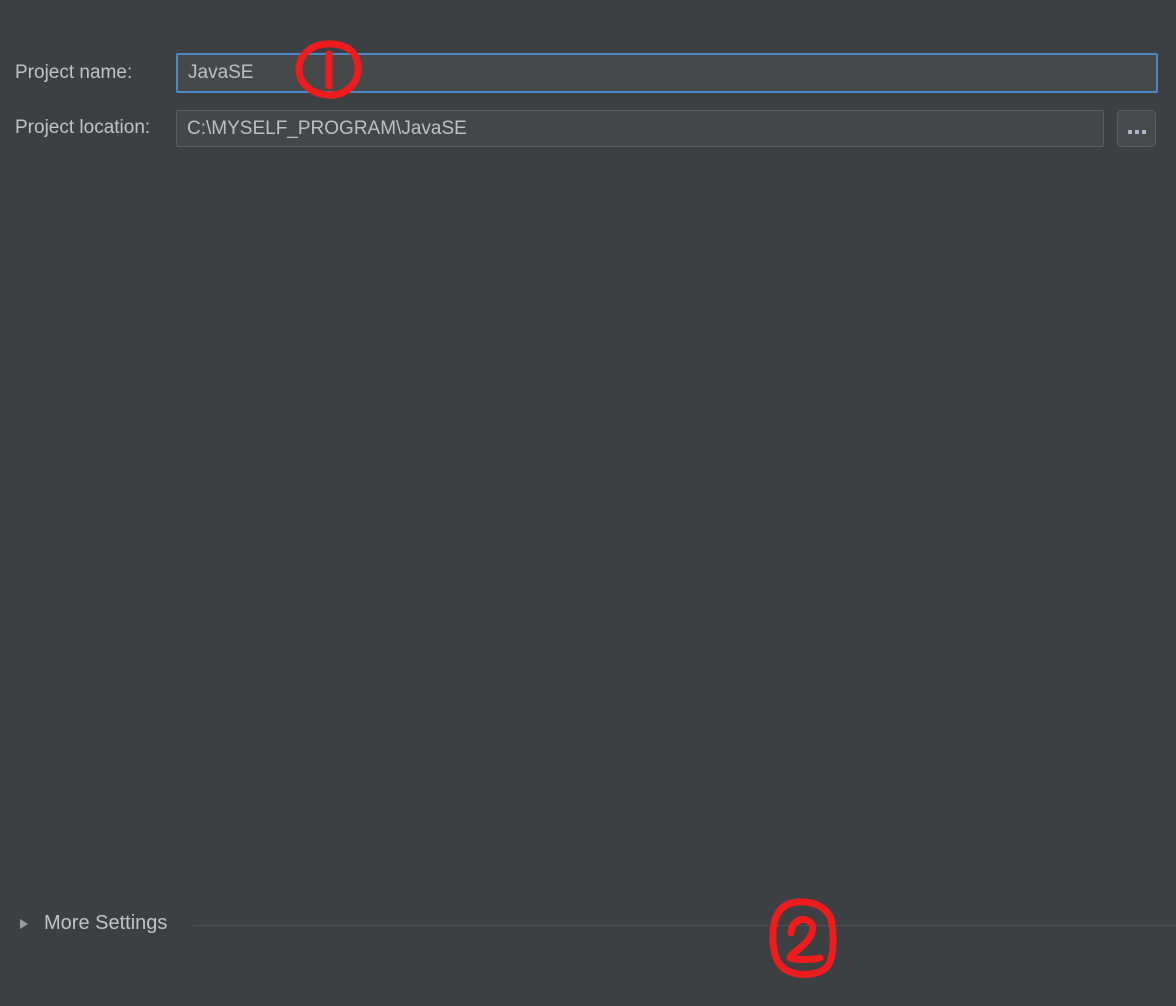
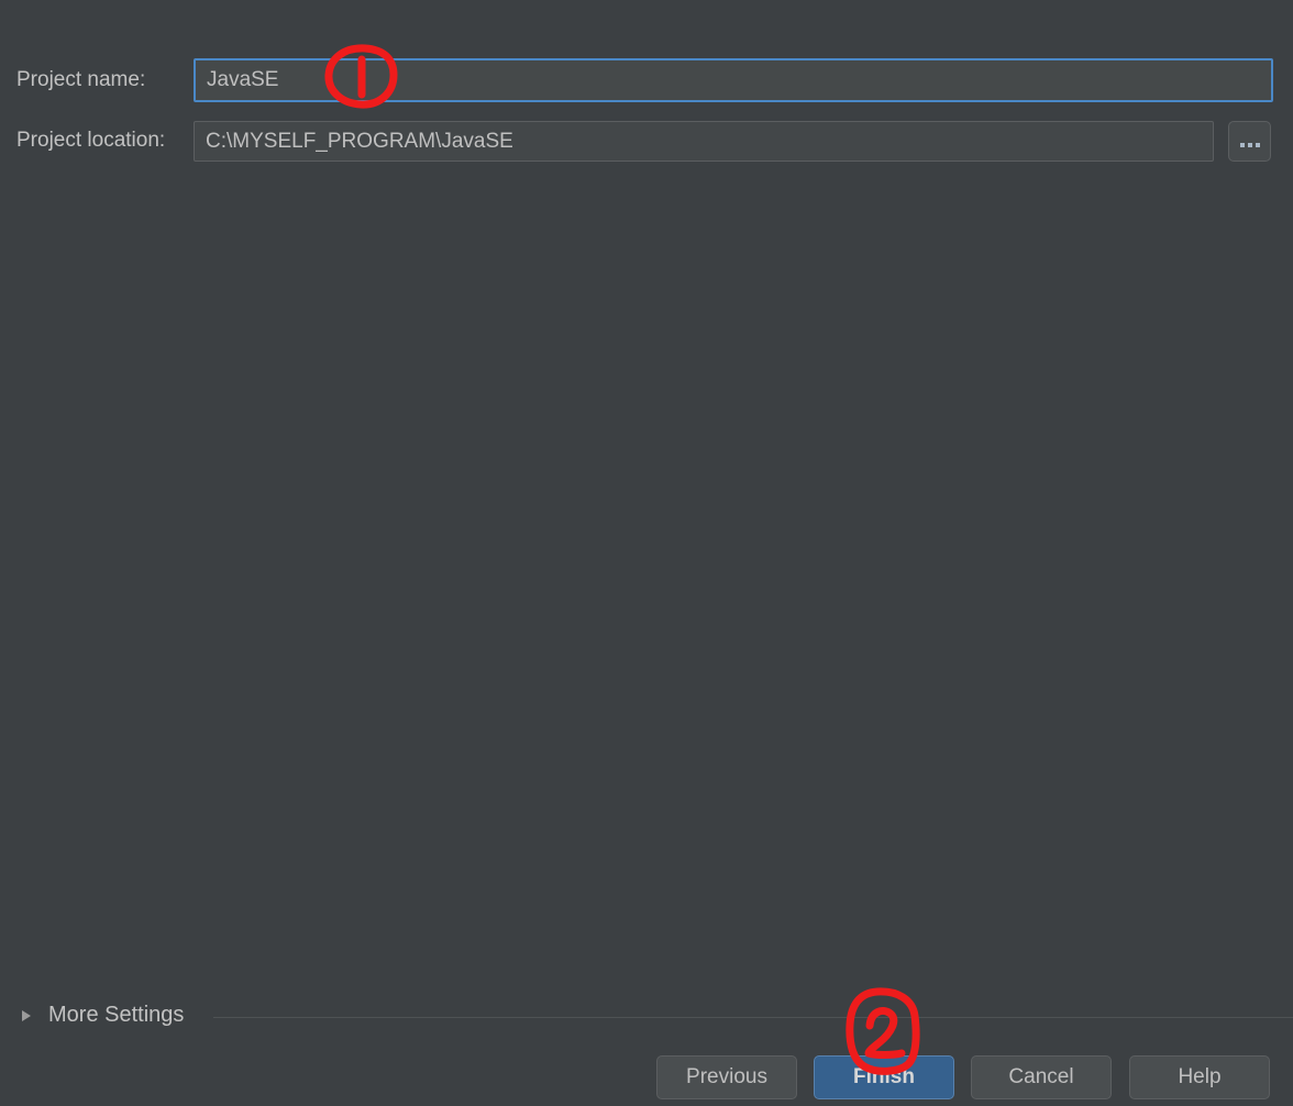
  Project name:
  JavaSE
  Project location:
  C:\MYSELF_PROGRAM\JavaSE
  More Settings
+ Previous
+ Finish
+ Cancel
+ Help
